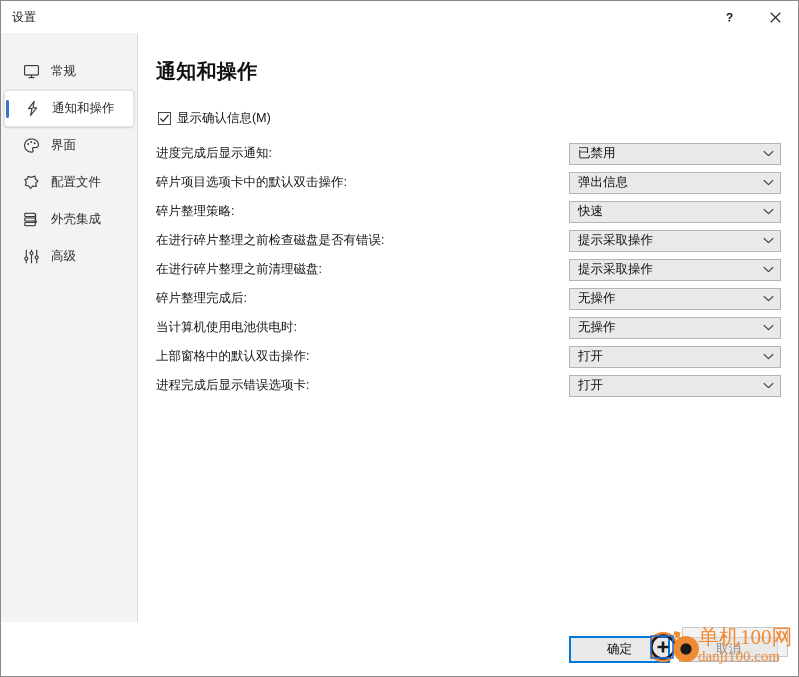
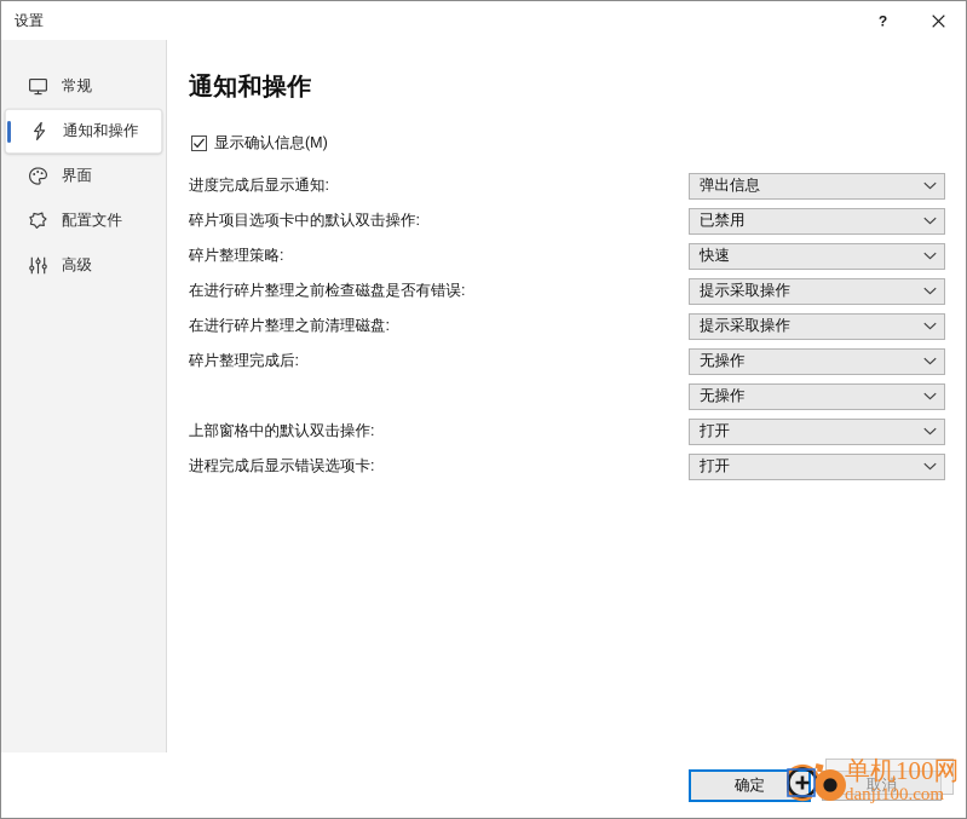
  设置
  ?
  常规
  通知和操作
  界面
  配置文件
- 外壳集成
  高级
  通知和操作
  显示确认信息(M)
  进度完成后显示通知:
- 已禁用
+ 弹出信息
  碎片项目选项卡中的默认双击操作:
- 弹出信息
+ 已禁用
  碎片整理策略:
  快速
  在进行碎片整理之前检查磁盘是否有错误:
  提示采取操作
  在进行碎片整理之前清理磁盘:
  提示采取操作
  碎片整理完成后:
  无操作
- 当计算机使用电池供电时:
  无操作
  上部窗格中的默认双击操作:
  打开
  进程完成后显示错误选项卡:
  打开
  确定
  取消
  单机100网
  danji100.com
